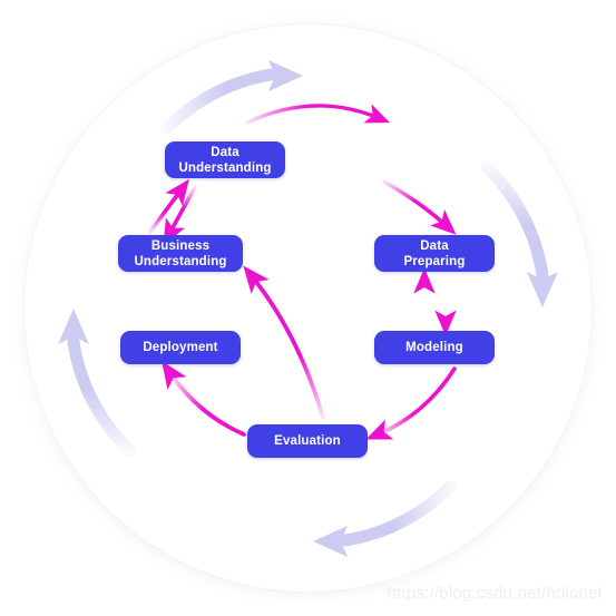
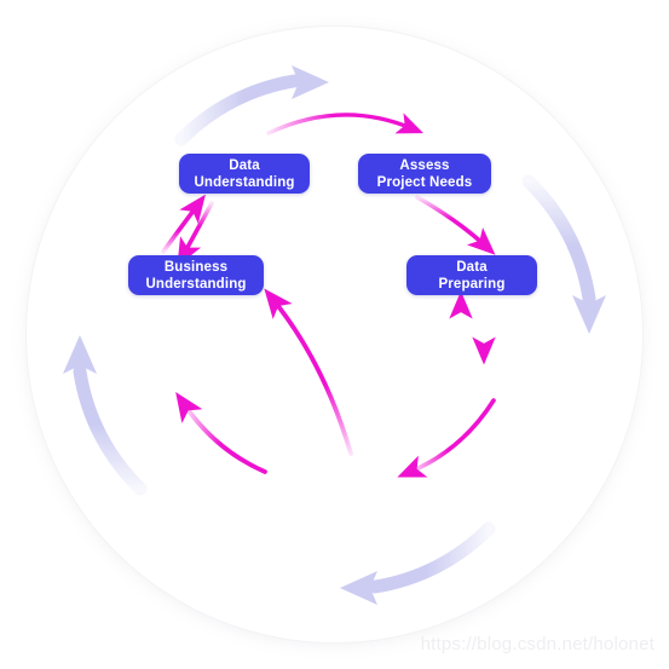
  Data
  Understanding
+ Assess
+ Project Needs
  Business
  Understanding
  Data
  Preparing
- Deployment
- Modeling
- Evaluation
